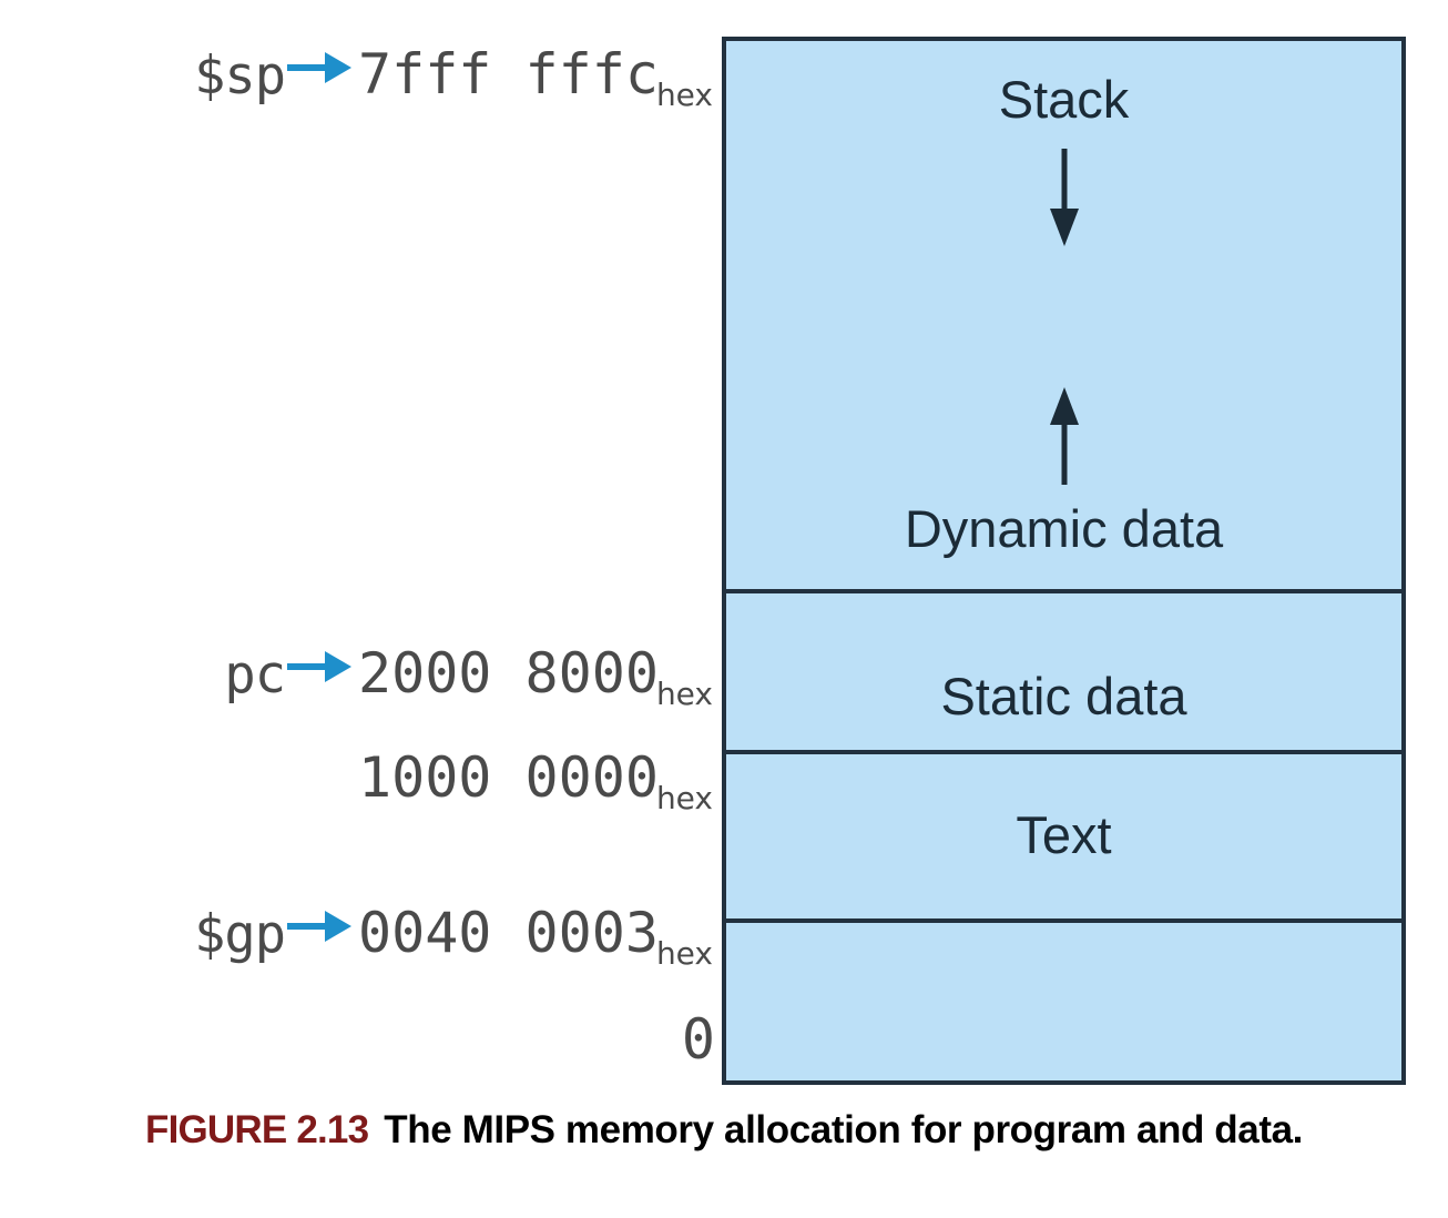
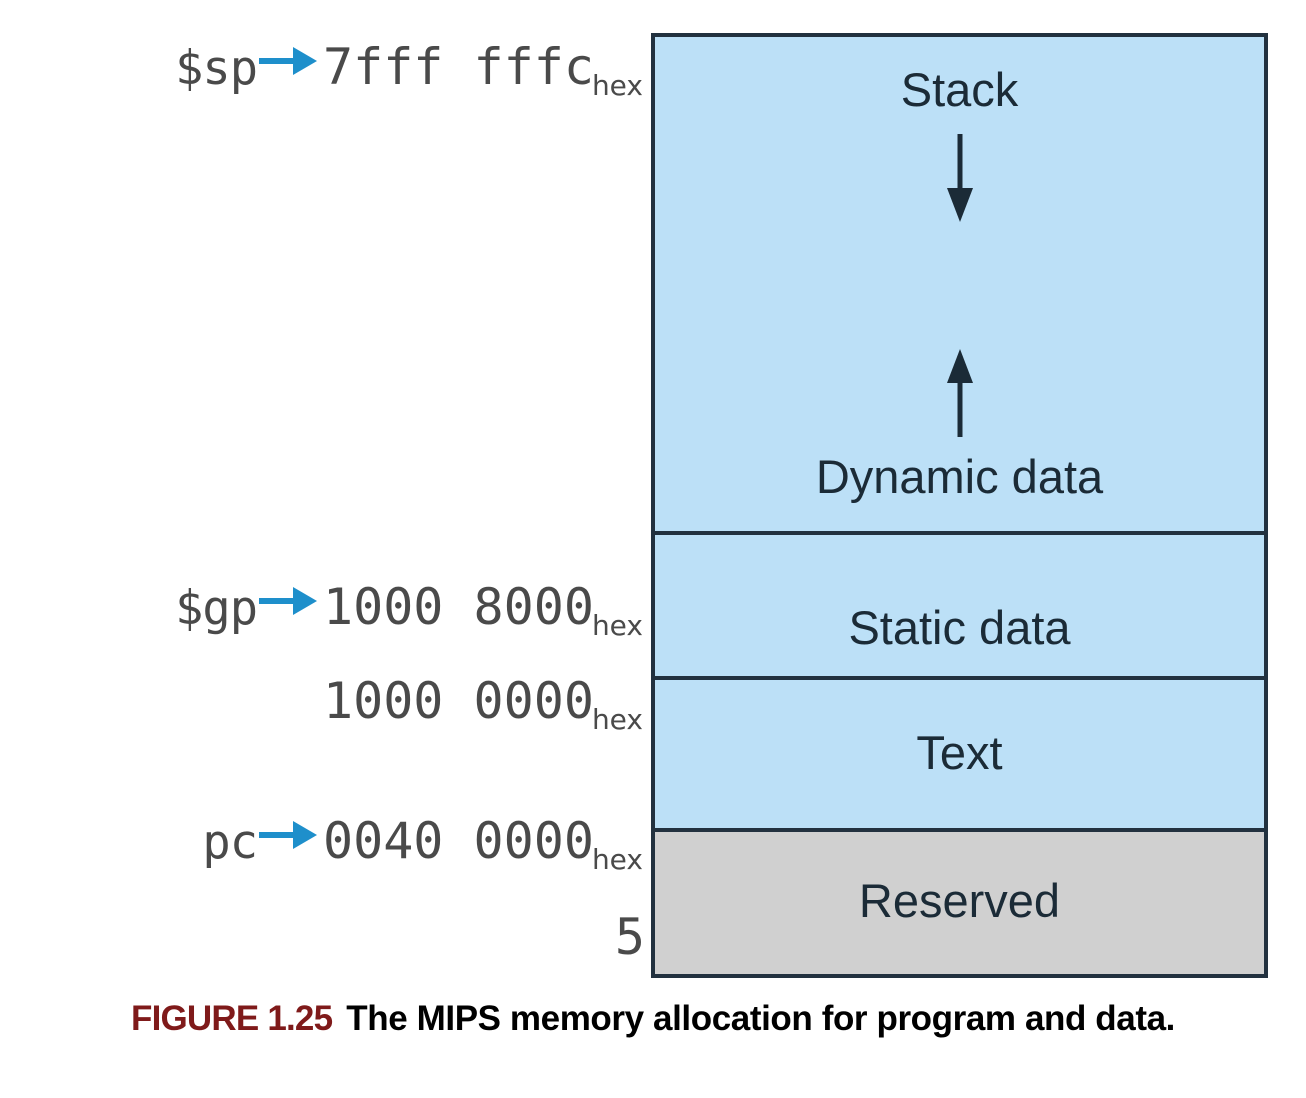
  $sp
  7fff fffc
  hex
- pc
+ $gp
- 2000 8000
+ 1000 8000
  hex
  1000 0000
  hex
- $gp
+ pc
- 0040 0003
+ 0040 0000
  hex
- 0
+ 5
  Stack
  Dynamic data
  Static data
  Text
+ Reserved
- FIGURE 2.13 The MIPS memory allocation for program and data.
+ FIGURE 1.25 The MIPS memory allocation for program and data.
